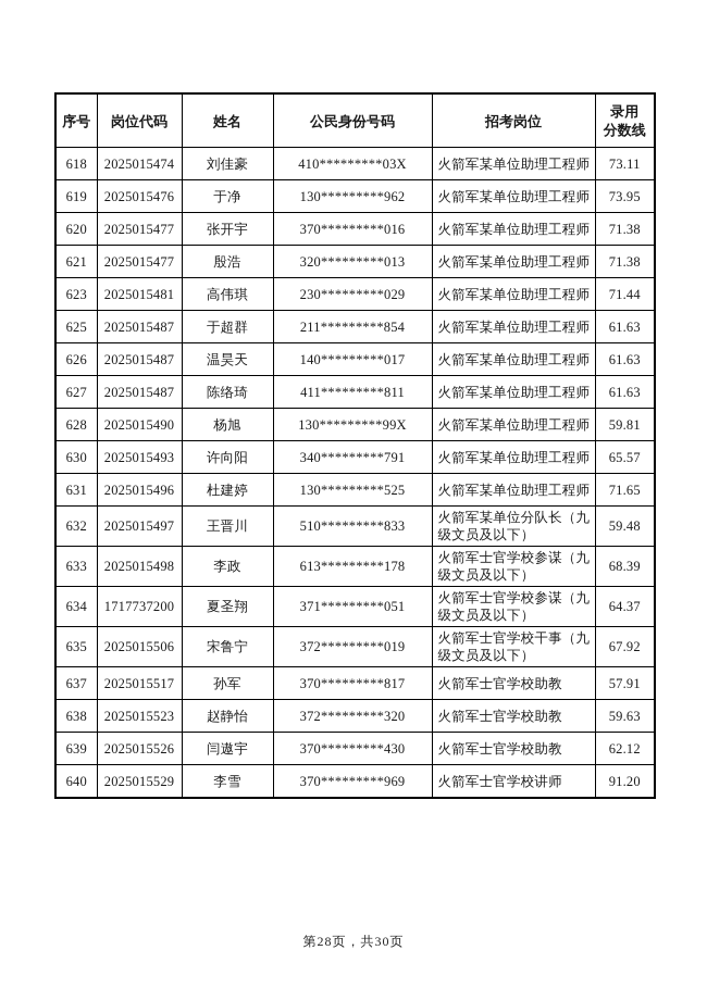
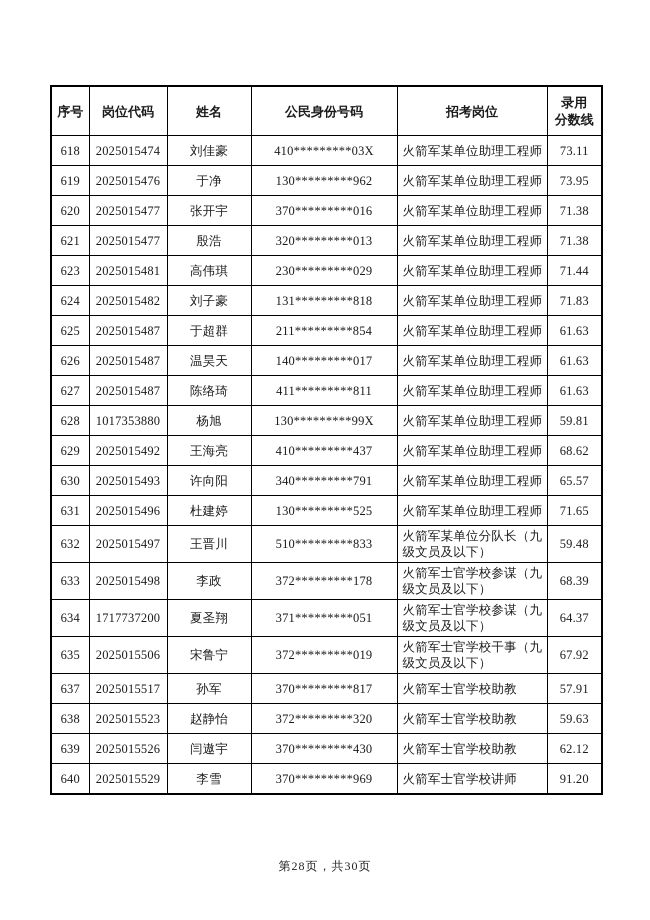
  序号	岗位代码	姓名	公民身份号码	招考岗位	录用分数线
  618	2025015474	刘佳豪	410*********03X	火箭军某单位助理工程师	73.11
  619	2025015476	于净	130*********962	火箭军某单位助理工程师	73.95
  620	2025015477	张开宇	370*********016	火箭军某单位助理工程师	71.38
  621	2025015477	殷浩	320*********013	火箭军某单位助理工程师	71.38
  623	2025015481	高伟琪	230*********029	火箭军某单位助理工程师	71.44
+ 624	2025015482	刘子豪	131*********818	火箭军某单位助理工程师	71.83
  625	2025015487	于超群	211*********854	火箭军某单位助理工程师	61.63
  626	2025015487	温昊天	140*********017	火箭军某单位助理工程师	61.63
  627	2025015487	陈络琦	411*********811	火箭军某单位助理工程师	61.63
- 628	2025015490	杨旭	130*********99X	火箭军某单位助理工程师	59.81
+ 628	1017353880	杨旭	130*********99X	火箭军某单位助理工程师	59.81
+ 629	2025015492	王海亮	410*********437	火箭军某单位助理工程师	68.62
  630	2025015493	许向阳	340*********791	火箭军某单位助理工程师	65.57
  631	2025015496	杜建婷	130*********525	火箭军某单位助理工程师	71.65
  632	2025015497	王晋川	510*********833	火箭军某单位分队长（九级文员及以下）	59.48
- 633	2025015498	李政	613*********178	火箭军士官学校参谋（九级文员及以下）	68.39
+ 633	2025015498	李政	372*********178	火箭军士官学校参谋（九级文员及以下）	68.39
  634	1717737200	夏圣翔	371*********051	火箭军士官学校参谋（九级文员及以下）	64.37
  635	2025015506	宋鲁宁	372*********019	火箭军士官学校干事（九级文员及以下）	67.92
  637	2025015517	孙军	370*********817	火箭军士官学校助教	57.91
  638	2025015523	赵静怡	372*********320	火箭军士官学校助教	59.63
  639	2025015526	闫遨宇	370*********430	火箭军士官学校助教	62.12
  640	2025015529	李雪	370*********969	火箭军士官学校讲师	91.20
  第28页，共30页
